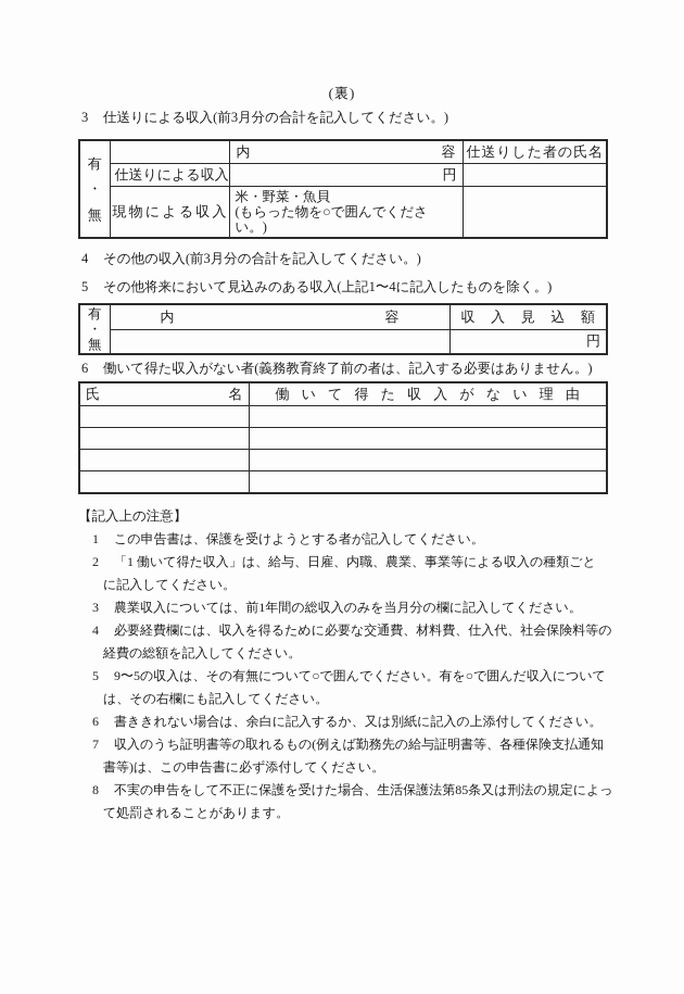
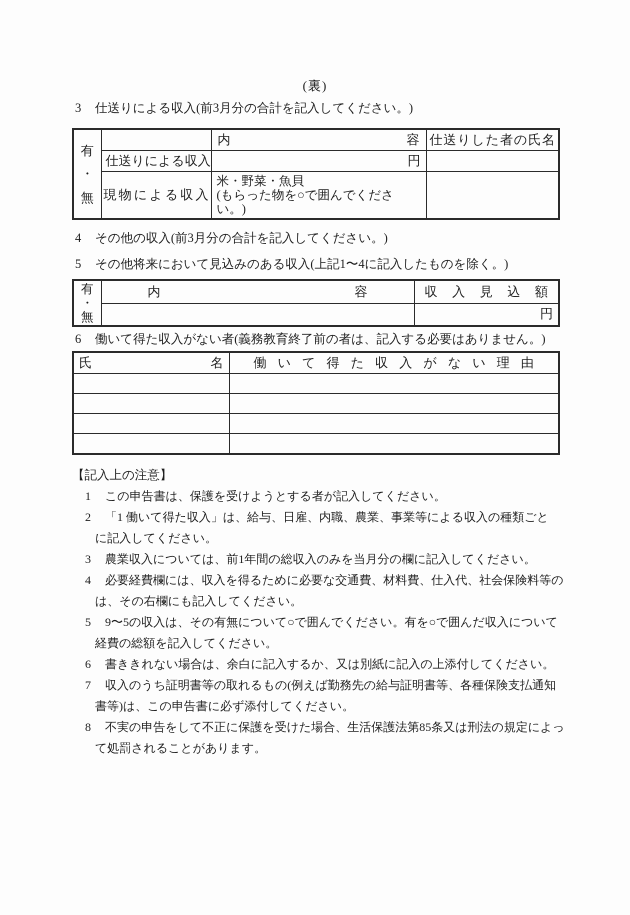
  (裏)
  3 仕送りによる収入(前3月分の合計を記入してください。)
  有・無		内 容	仕送りした者の氏名
  仕送りによる収入	円
  現 物 に よ る 収 入	米・野菜・魚貝 (もらった物を○で囲んでください。)
  4 その他の収入(前3月分の合計を記入してください。)
  5 その他将来において見込みのある収入(上記1〜4に記入したものを除く。)
  有・無	内 容	収 入 見 込 額
  	円
  6 働いて得た収入がない者(義務教育終了前の者は、記入する必要はありません。)
  氏 名	働 い て 得 た 収 入 が な い 理 由
  【記入上の注意】
  1
  この申告書は、保護を受けようとする者が記入してください。
  2
  「1 働いて得た収入」は、給与、日雇、内職、農業、事業等による収入の種類ごと
  に記入してください。
  3
  農業収入については、前1年間の総収入のみを当月分の欄に記入してください。
  4
  必要経費欄には、収入を得るために必要な交通費、材料費、仕入代、社会保険料等の
- 経費の総額を記入してください。
+ は、その右欄にも記入してください。
  5
  9〜5の収入は、その有無について○で囲んでください。有を○で囲んだ収入について
- は、その右欄にも記入してください。
+ 経費の総額を記入してください。
  6
  書ききれない場合は、余白に記入するか、又は別紙に記入の上添付してください。
  7
  収入のうち証明書等の取れるもの(例えば勤務先の給与証明書等、各種保険支払通知
  書等)は、この申告書に必ず添付してください。
  8
  不実の申告をして不正に保護を受けた場合、生活保護法第85条又は刑法の規定によっ
  て処罰されることがあります。
